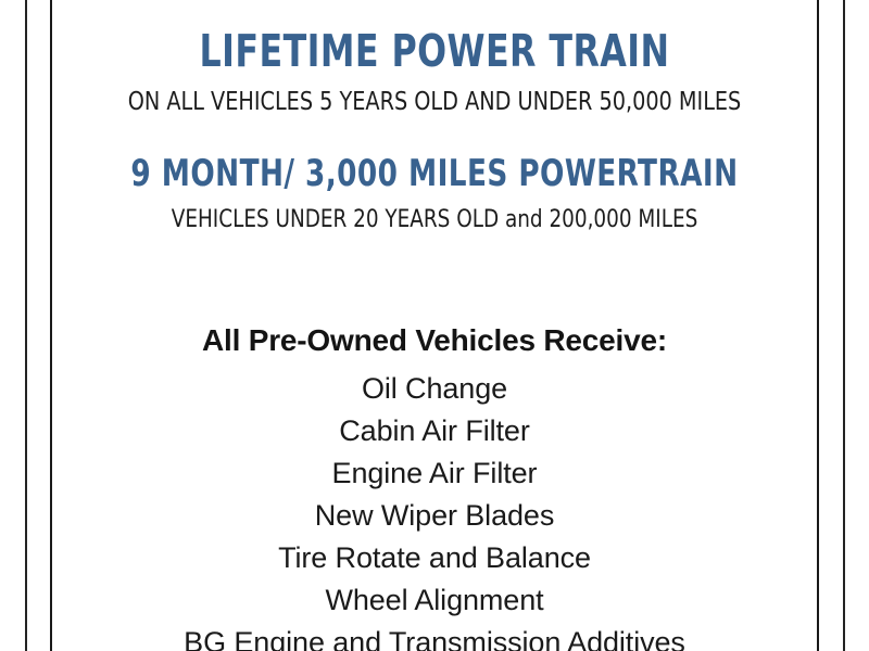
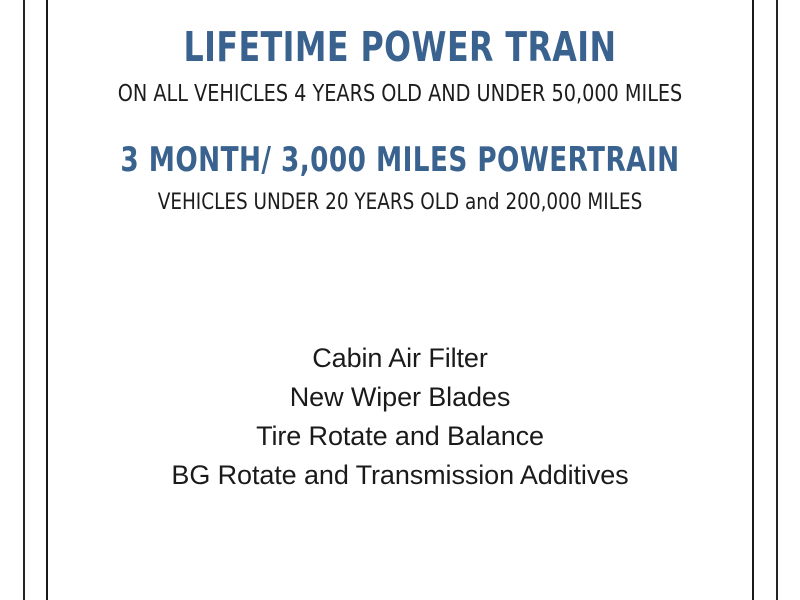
  LIFETIME POWER TRAIN
- ON ALL VEHICLES 5 YEARS OLD AND UNDER 50,000 MILES
+ ON ALL VEHICLES 4 YEARS OLD AND UNDER 50,000 MILES
- 9 MONTH/ 3,000 MILES POWERTRAIN
+ 3 MONTH/ 3,000 MILES POWERTRAIN
  VEHICLES UNDER 20 YEARS OLD and 200,000 MILES
- All Pre-Owned Vehicles Receive:
- Oil Change
  Cabin Air Filter
- Engine Air Filter
  New Wiper Blades
  Tire Rotate and Balance
- Wheel Alignment
- BG Engine and Transmission Additives
+ BG Rotate and Transmission Additives
